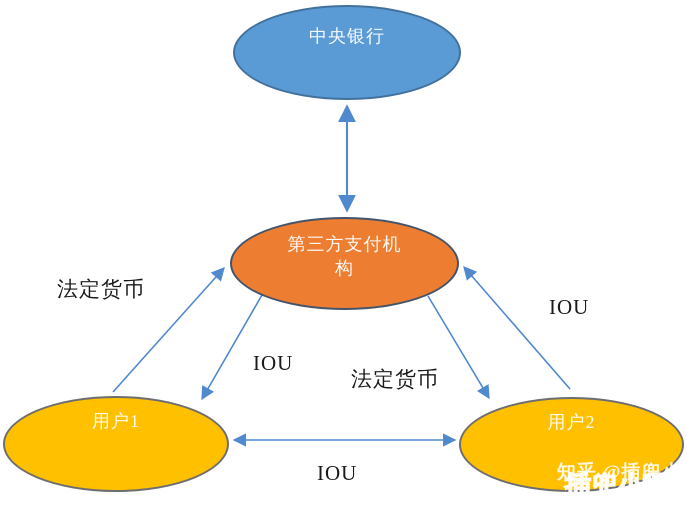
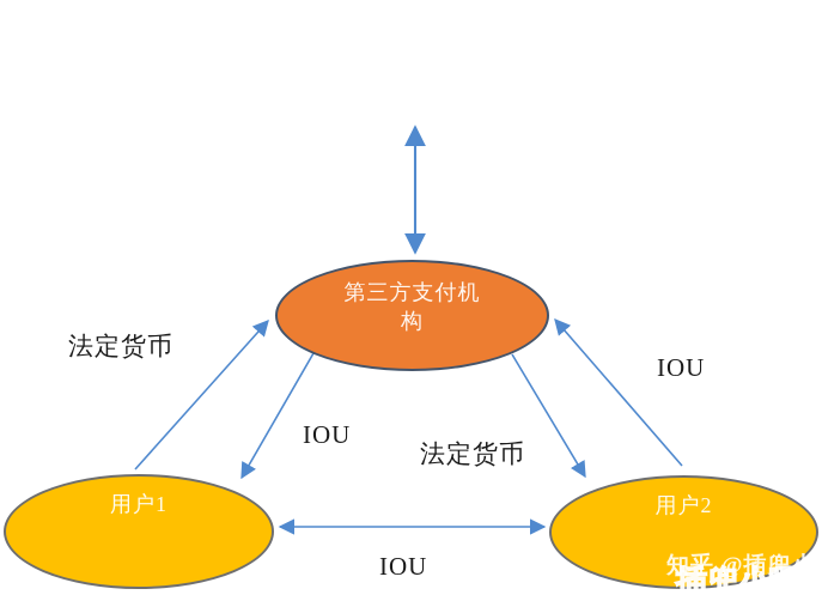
- 中央银行
  第三方支付机构
  用户1
  用户2
  法定货币
  IOU
  法定货币
  IOU
  IOU
  知乎 @插兜小
  插兜小哪吒
